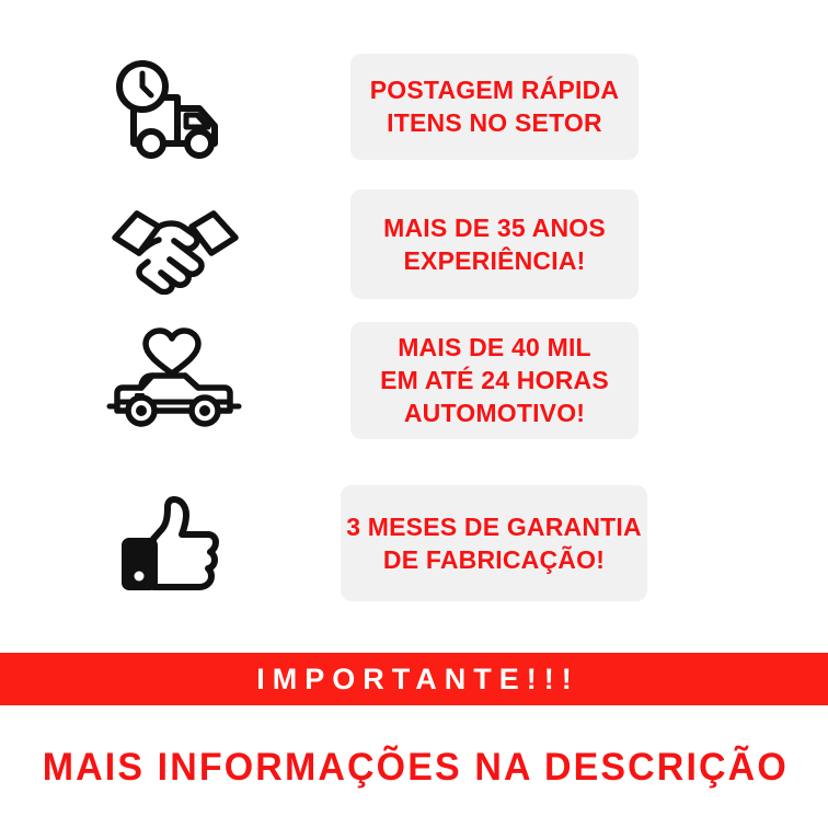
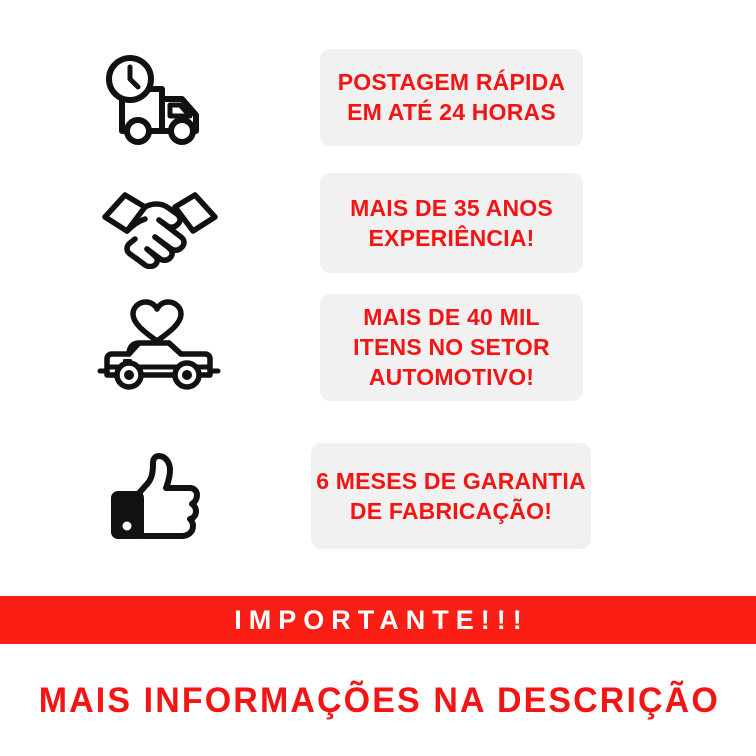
  POSTAGEM RÁPIDA
- ITENS NO SETOR
+ EM ATÉ 24 HORAS
  MAIS DE 35 ANOS
  EXPERIÊNCIA!
  MAIS DE 40 MIL
- EM ATÉ 24 HORAS
+ ITENS NO SETOR
  AUTOMOTIVO!
- 3 MESES DE GARANTIA
+ 6 MESES DE GARANTIA
  DE FABRICAÇÃO!
  IMPORTANTE!!!
  MAIS INFORMAÇÕES NA DESCRIÇÃO
